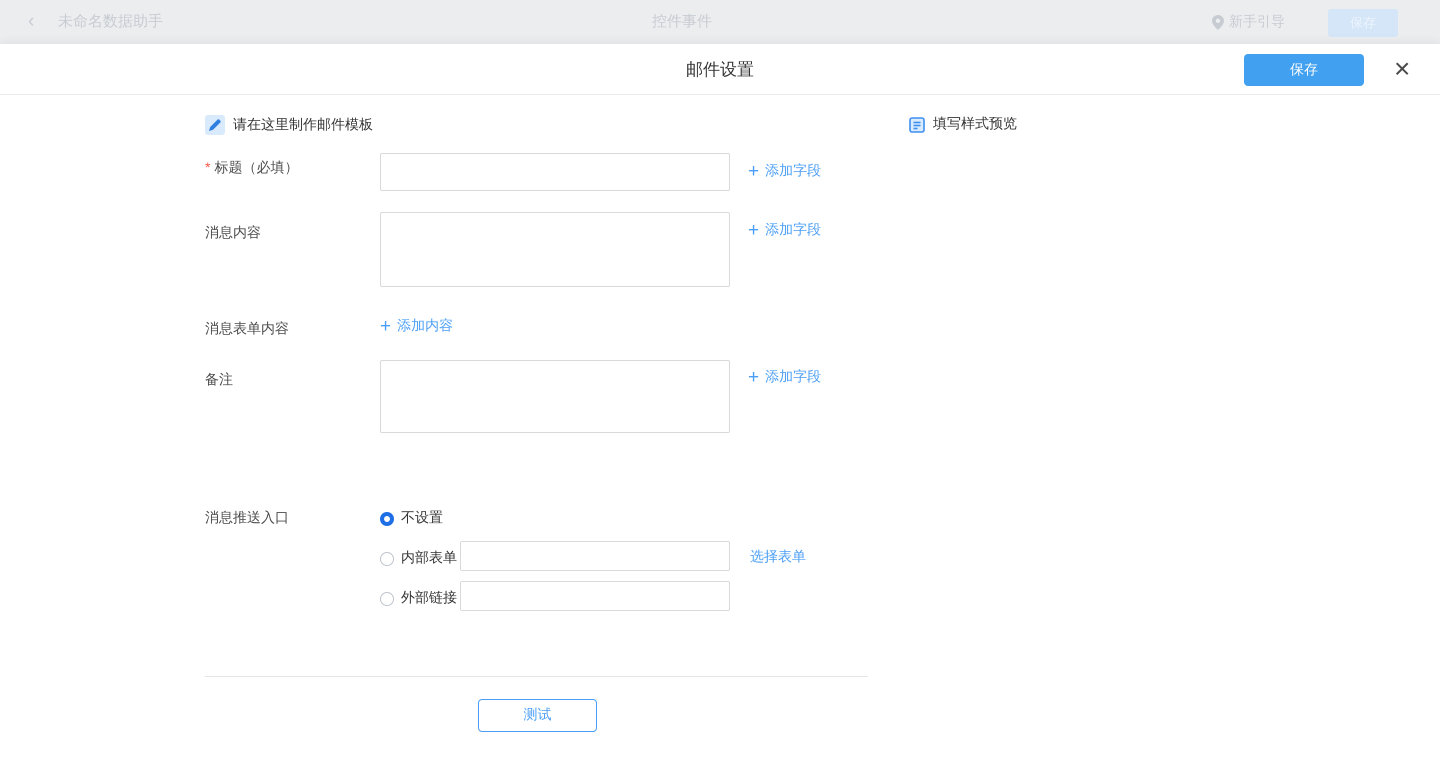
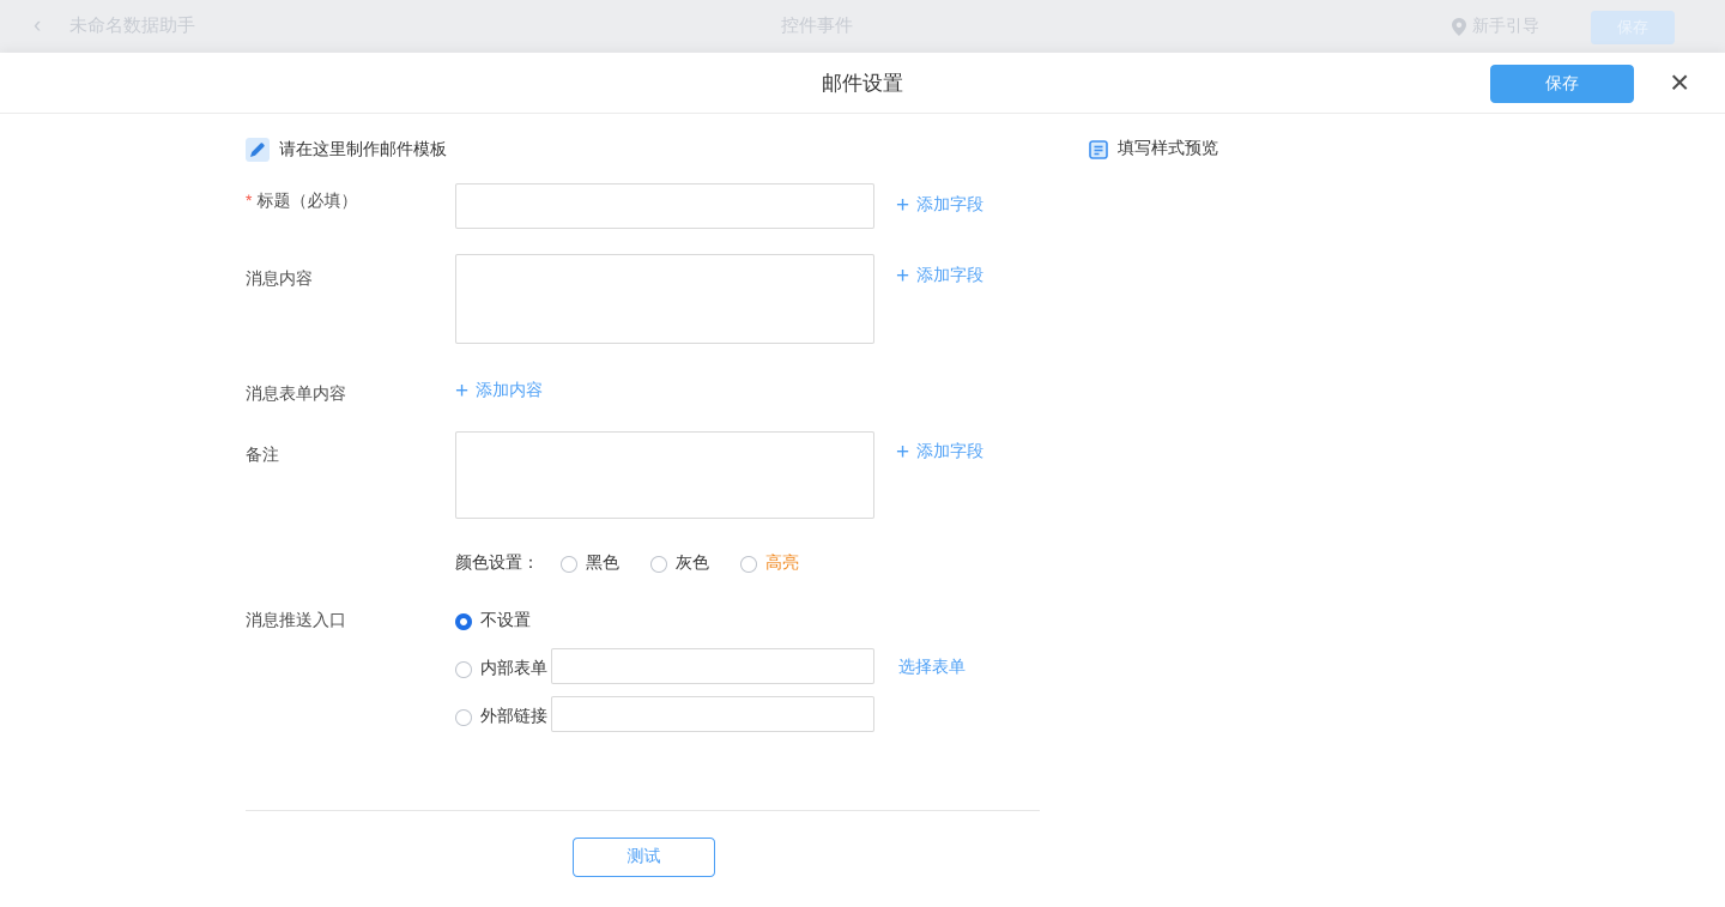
  ‹
  未命名数据助手
  控件事件
  新手引导
  保存
  邮件设置
  保存
  ×
  请在这里制作邮件模板
  * 标题（必填）
  +
  添加字段
  消息内容
  +
  添加字段
  消息表单内容
  +
  添加内容
  备注
  +
  添加字段
+ 颜色设置：
+ 黑色
+ 灰色
+ 高亮
  消息推送入口
  不设置
  内部表单
  选择表单
  外部链接
  测试
  填写样式预览
